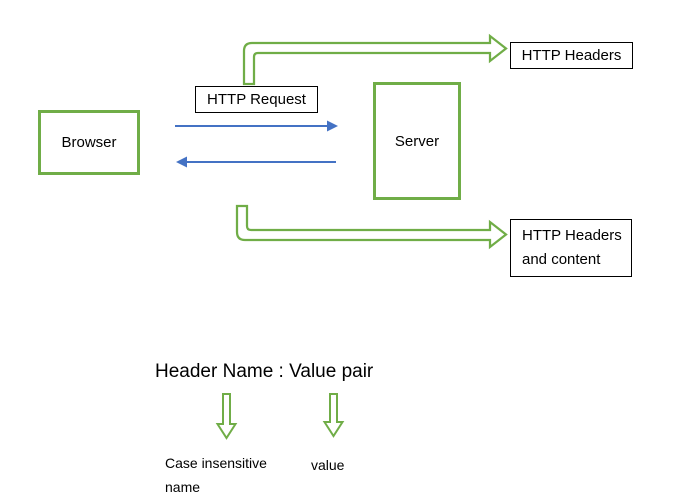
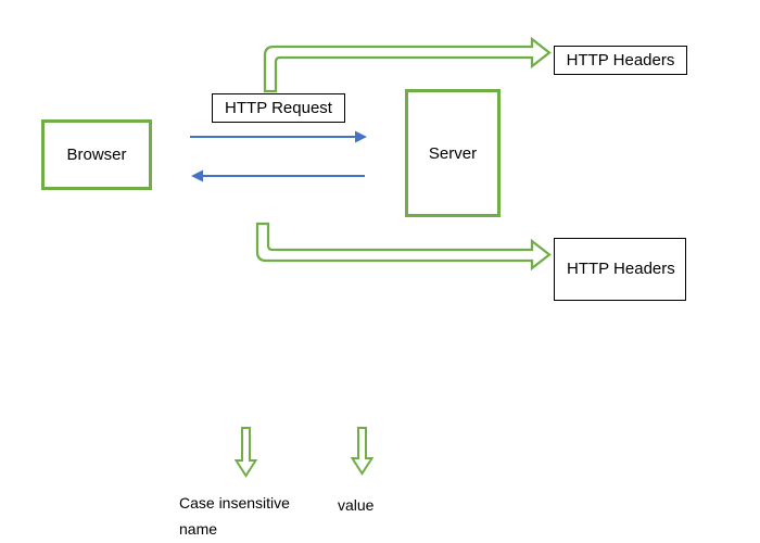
  Browser
  Server
  HTTP Request
  HTTP Headers
  HTTP Headers
- and content
- Header Name : Value pair
  Case insensitive
  name
  value
